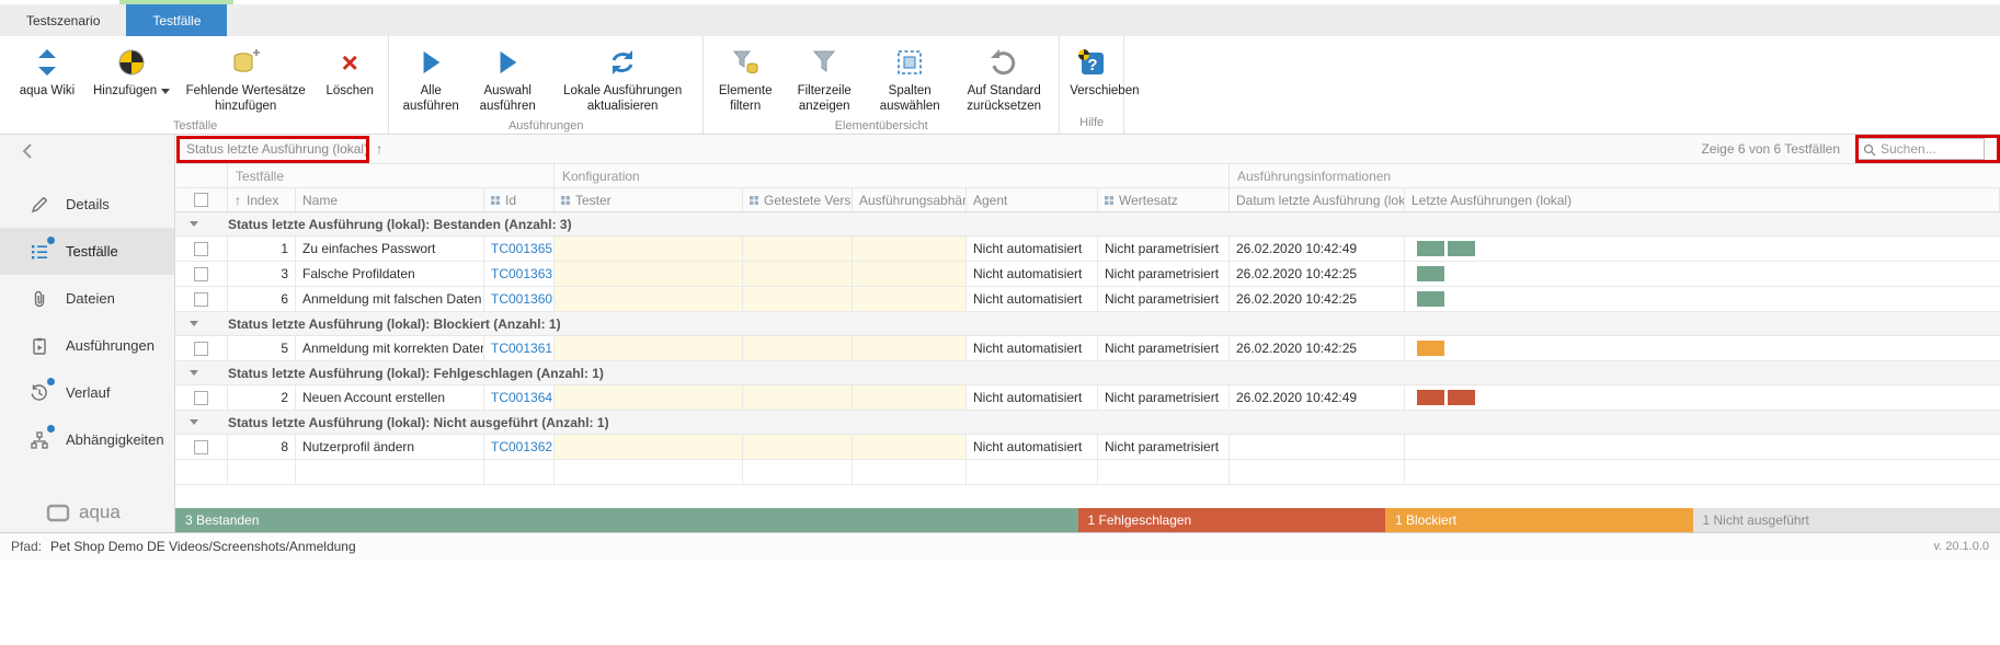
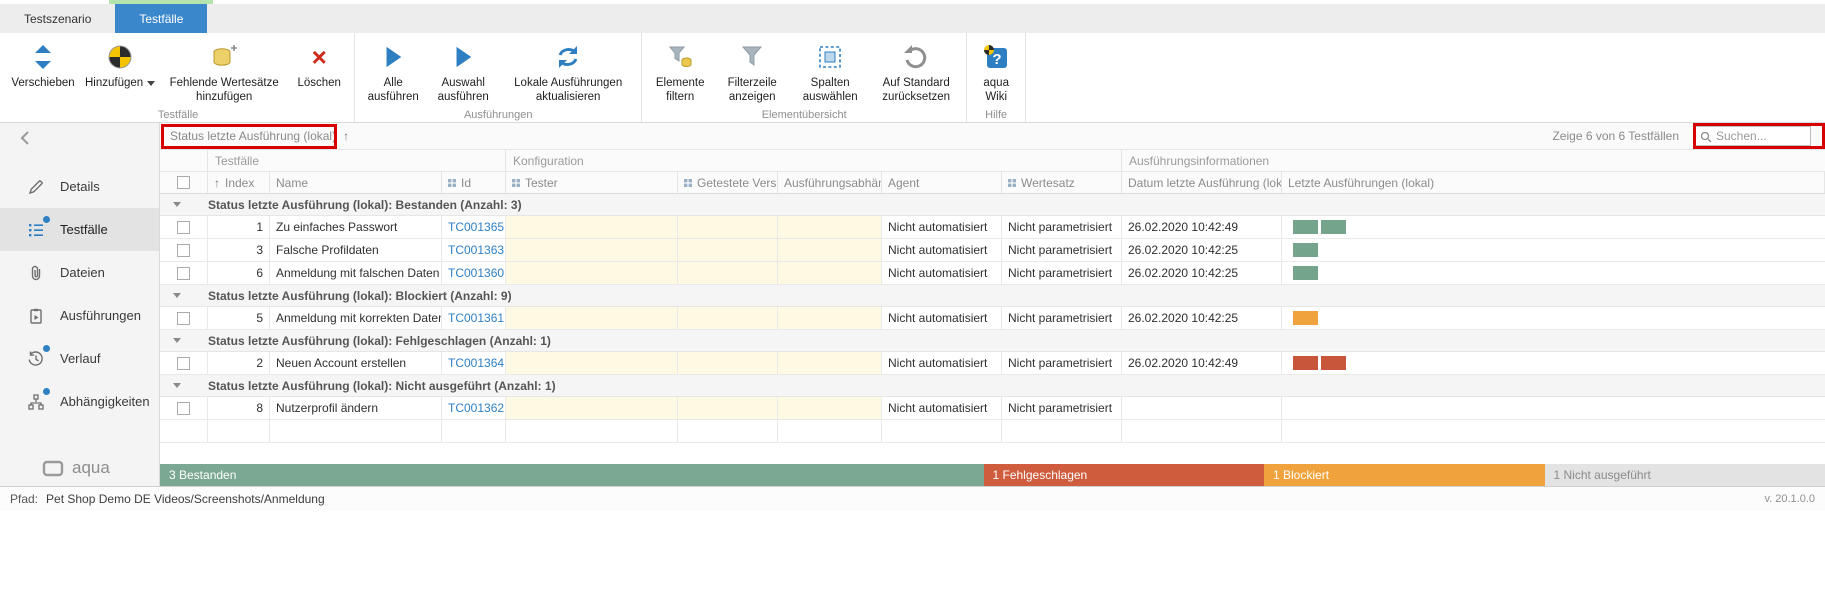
  Testszenario
  Testfälle
- aqua Wiki
+ Verschieben
  Hinzufügen
  Fehlende Wertesätze hinzufügen
  ×
  Löschen
  Testfälle
  Alle ausführen
  Auswahl ausführen
  Lokale Ausführungen aktualisieren
  Ausführungen
  Elemente filtern
  Filterzeile anzeigen
  Spalten auswählen
  Auf Standard zurücksetzen
  Elementübersicht
  ?
- Verschieben
+ aqua Wiki
  Hilfe
  Details
  Testfälle
  Dateien
  Ausführungen
  Verlauf
  Abhängigkeiten
  aqua
  Status letzte Ausführung (lokal)
  ↑
  Zeige 6 von 6 Testfällen
  Suchen...
  Testfälle
  Konfiguration
  Ausführungsinformationen
  ↑
  Index
  Name
  Id
  Tester
  Getestete Vers
  Ausführungsabhä
  Agent
  Wertesatz
  Datum letzte Ausführung (lok
  Letzte Ausführungen (lokal)
  Status letzte Ausführung (lokal): Bestanden (Anzahl: 3)
  1
  Zu einfaches Passwort
  TC001365
  Nicht automatisiert
  Nicht parametrisiert
  26.02.2020 10:42:49
  3
  Falsche Profildaten
  TC001363
  Nicht automatisiert
  Nicht parametrisiert
  26.02.2020 10:42:25
  6
  Anmeldung mit falschen Daten
  TC001360
  Nicht automatisiert
  Nicht parametrisiert
  26.02.2020 10:42:25
- Status letzte Ausführung (lokal): Blockiert (Anzahl: 1)
+ Status letzte Ausführung (lokal): Blockiert (Anzahl: 9)
  5
  Anmeldung mit korrekten Daten
  TC001361
  Nicht automatisiert
  Nicht parametrisiert
  26.02.2020 10:42:25
  Status letzte Ausführung (lokal): Fehlgeschlagen (Anzahl: 1)
  2
  Neuen Account erstellen
  TC001364
  Nicht automatisiert
  Nicht parametrisiert
  26.02.2020 10:42:49
  Status letzte Ausführung (lokal): Nicht ausgeführt (Anzahl: 1)
  8
  Nutzerprofil ändern
  TC001362
  Nicht automatisiert
  Nicht parametrisiert
  3 Bestanden
  1 Fehlgeschlagen
  1 Blockiert
  1 Nicht ausgeführt
  Pfad:
  Pet Shop Demo DE Videos/Screenshots/Anmeldung
  v. 20.1.0.0
